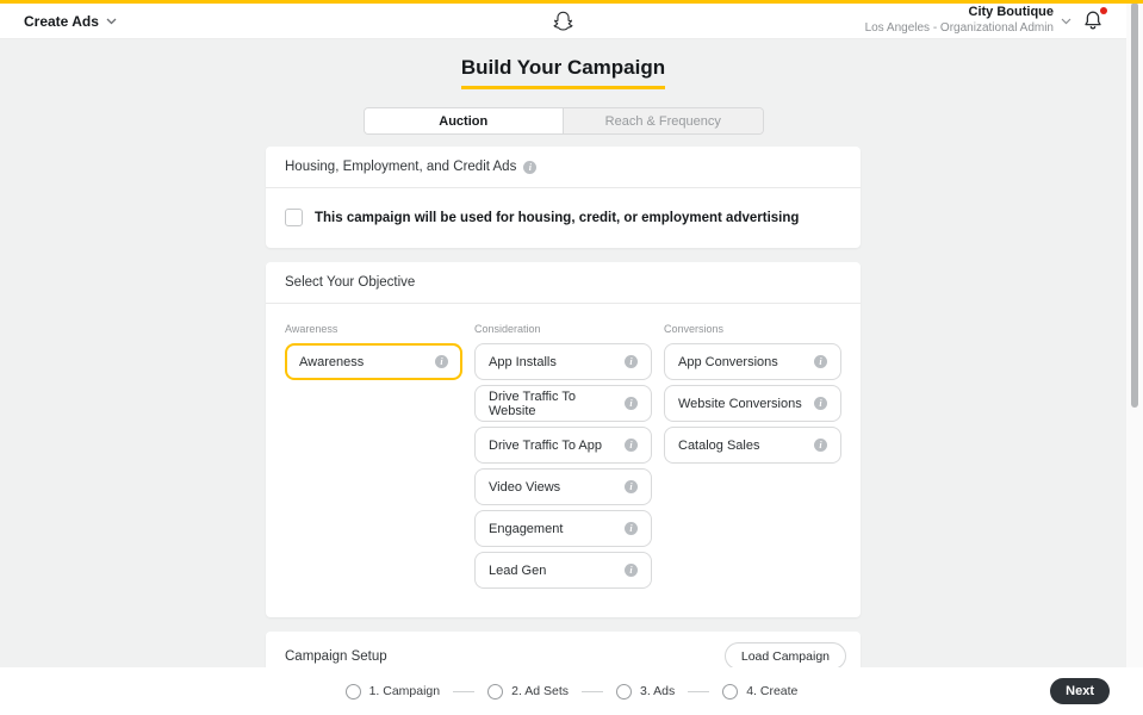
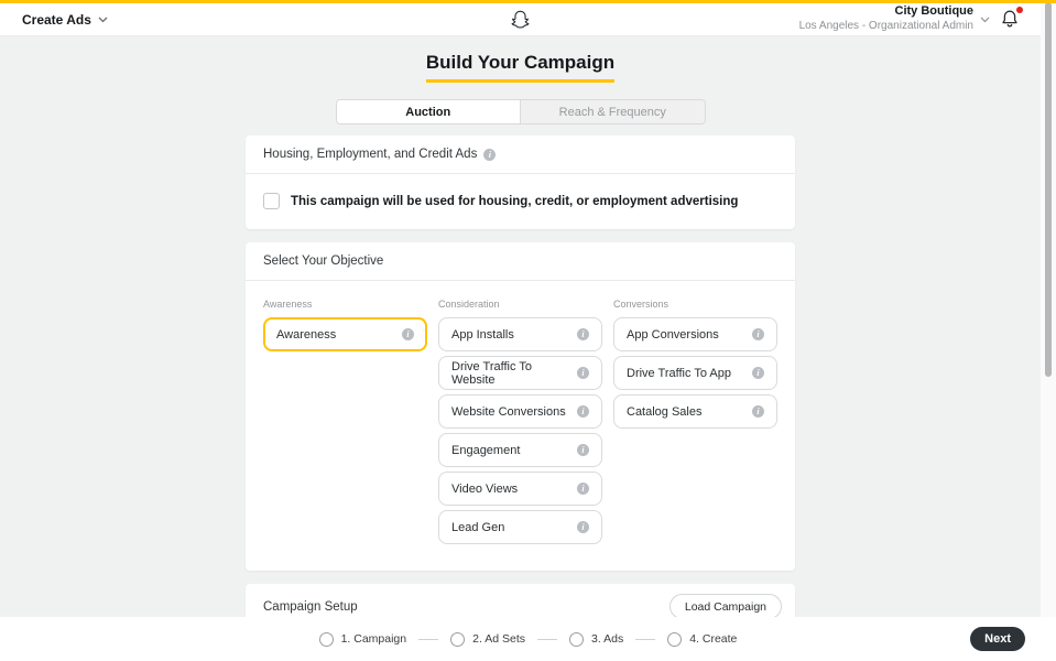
  Create Ads
  City Boutique
  Los Angeles - Organizational Admin
  Build Your Campaign
  Auction
  Reach & Frequency
  Housing, Employment, and Credit Ads
  i
  This campaign will be used for housing, credit, or employment advertising
  Select Your Objective
  Awareness
  Awareness
  i
  Consideration
  App Installs
  i
  Drive Traffic To Website
  i
- Drive Traffic To App
+ Website Conversions
  i
- Video Views
+ Engagement
  i
- Engagement
+ Video Views
  i
  Lead Gen
  i
  Conversions
  App Conversions
  i
- Website Conversions
+ Drive Traffic To App
  i
  Catalog Sales
  i
  Campaign Setup
  Load Campaign
  1. Campaign
  2. Ad Sets
  3. Ads
  4. Create
  Next
